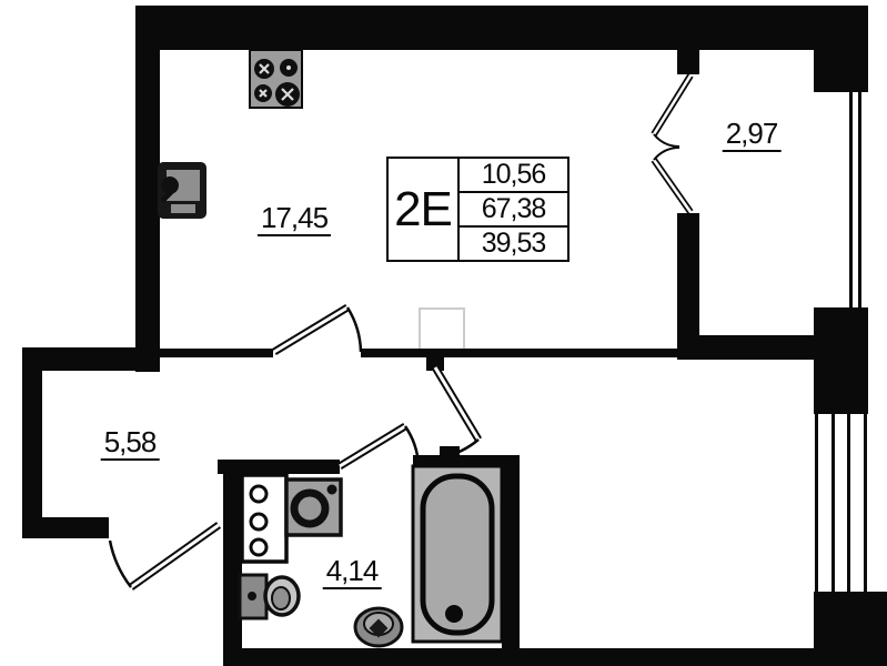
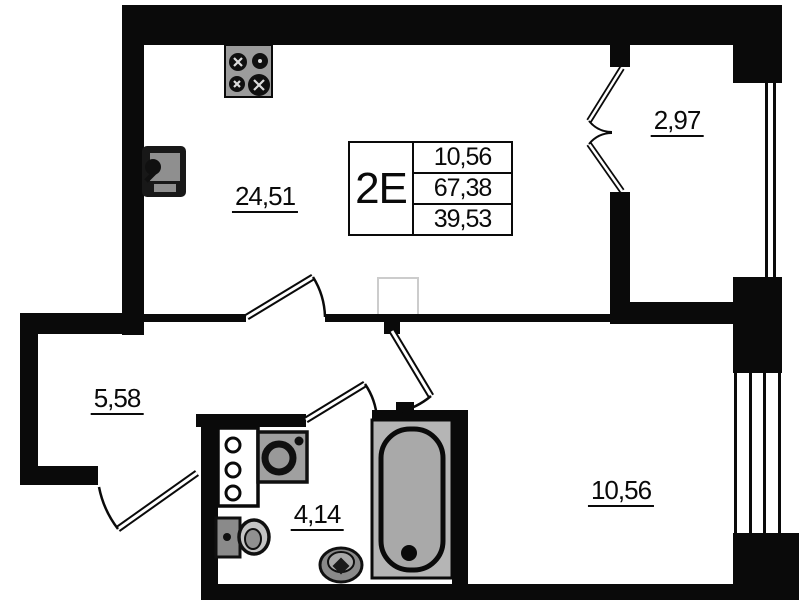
- 17,45
+ 24,51
  5,58
  4,14
+ 10,56
  2,97
  2E	10,56
  67,38
  39,53
